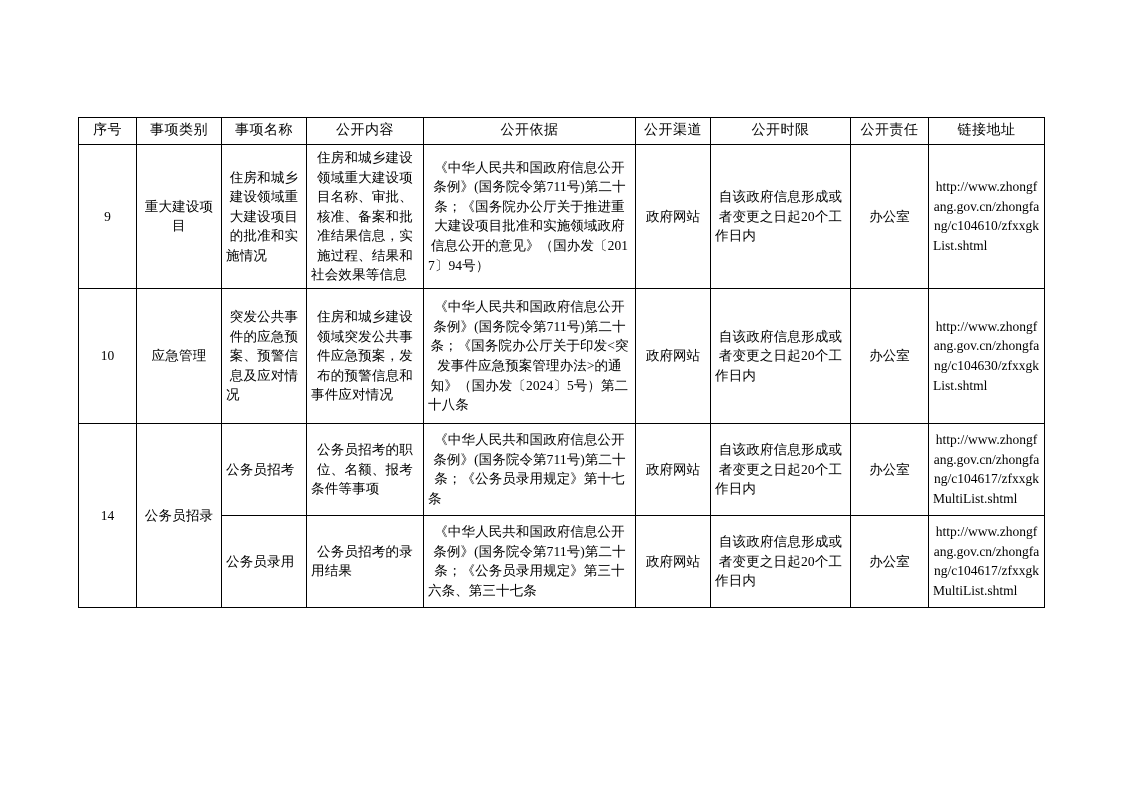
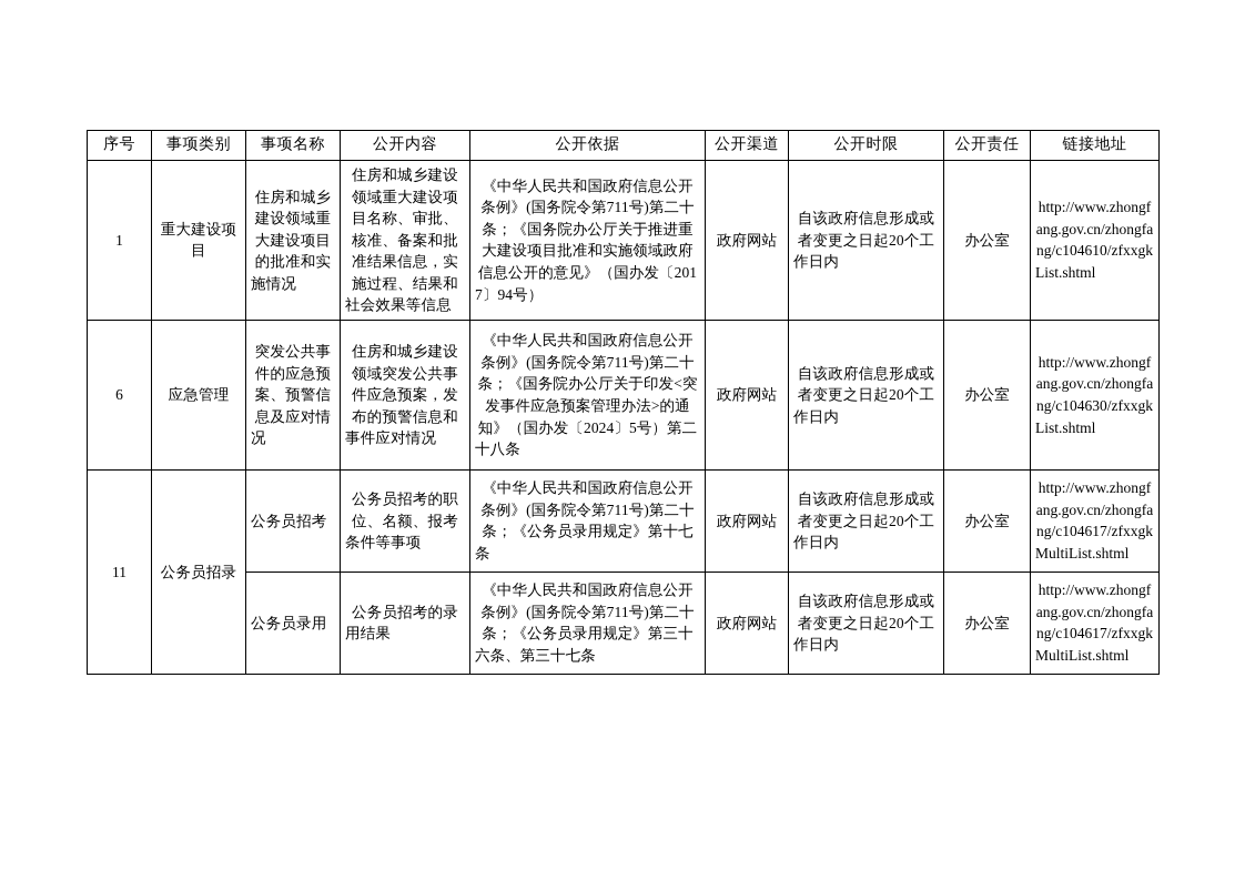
  序号	事项类别	事项名称	公开内容	公开依据	公开渠道	公开时限	公开责任	链接地址
- 9	重大建设项目	住房和城乡建设领域重大建设项目的批准和实施情况	住房和城乡建设领域重大建设项目名称、审批、核准、备案和批准结果信息，实施过程、结果和社会效果等信息	《中华人民共和国政府信息公开条例》(国务院令第711号)第二十条；《国务院办公厅关于推进重大建设项目批准和实施领域政府信息公开的意见》（国办发〔2017〕94号）	政府网站	自该政府信息形成或者变更之日起20个工作日内	办公室	http://www.zhongfang.gov.cn/zhongfang/c104610/zfxxgkList.shtml
+ 1	重大建设项目	住房和城乡建设领域重大建设项目的批准和实施情况	住房和城乡建设领域重大建设项目名称、审批、核准、备案和批准结果信息，实施过程、结果和社会效果等信息	《中华人民共和国政府信息公开条例》(国务院令第711号)第二十条；《国务院办公厅关于推进重大建设项目批准和实施领域政府信息公开的意见》（国办发〔2017〕94号）	政府网站	自该政府信息形成或者变更之日起20个工作日内	办公室	http://www.zhongfang.gov.cn/zhongfang/c104610/zfxxgkList.shtml
- 10	应急管理	突发公共事件的应急预案、预警信息及应对情况	住房和城乡建设领域突发公共事件应急预案，发布的预警信息和事件应对情况	《中华人民共和国政府信息公开条例》(国务院令第711号)第二十条；《国务院办公厅关于印发<突发事件应急预案管理办法>的通知》（国办发〔2024〕5号）第二十八条	政府网站	自该政府信息形成或者变更之日起20个工作日内	办公室	http://www.zhongfang.gov.cn/zhongfang/c104630/zfxxgkList.shtml
+ 6	应急管理	突发公共事件的应急预案、预警信息及应对情况	住房和城乡建设领域突发公共事件应急预案，发布的预警信息和事件应对情况	《中华人民共和国政府信息公开条例》(国务院令第711号)第二十条；《国务院办公厅关于印发<突发事件应急预案管理办法>的通知》（国办发〔2024〕5号）第二十八条	政府网站	自该政府信息形成或者变更之日起20个工作日内	办公室	http://www.zhongfang.gov.cn/zhongfang/c104630/zfxxgkList.shtml
- 14	公务员招录	公务员招考	公务员招考的职位、名额、报考条件等事项	《中华人民共和国政府信息公开条例》(国务院令第711号)第二十条；《公务员录用规定》第十七条	政府网站	自该政府信息形成或者变更之日起20个工作日内	办公室	http://www.zhongfang.gov.cn/zhongfang/c104617/zfxxgkMultiList.shtml
+ 11	公务员招录	公务员招考	公务员招考的职位、名额、报考条件等事项	《中华人民共和国政府信息公开条例》(国务院令第711号)第二十条；《公务员录用规定》第十七条	政府网站	自该政府信息形成或者变更之日起20个工作日内	办公室	http://www.zhongfang.gov.cn/zhongfang/c104617/zfxxgkMultiList.shtml
  公务员录用	公务员招考的录用结果	《中华人民共和国政府信息公开条例》(国务院令第711号)第二十条；《公务员录用规定》第三十六条、第三十七条	政府网站	自该政府信息形成或者变更之日起20个工作日内	办公室	http://www.zhongfang.gov.cn/zhongfang/c104617/zfxxgkMultiList.shtml
